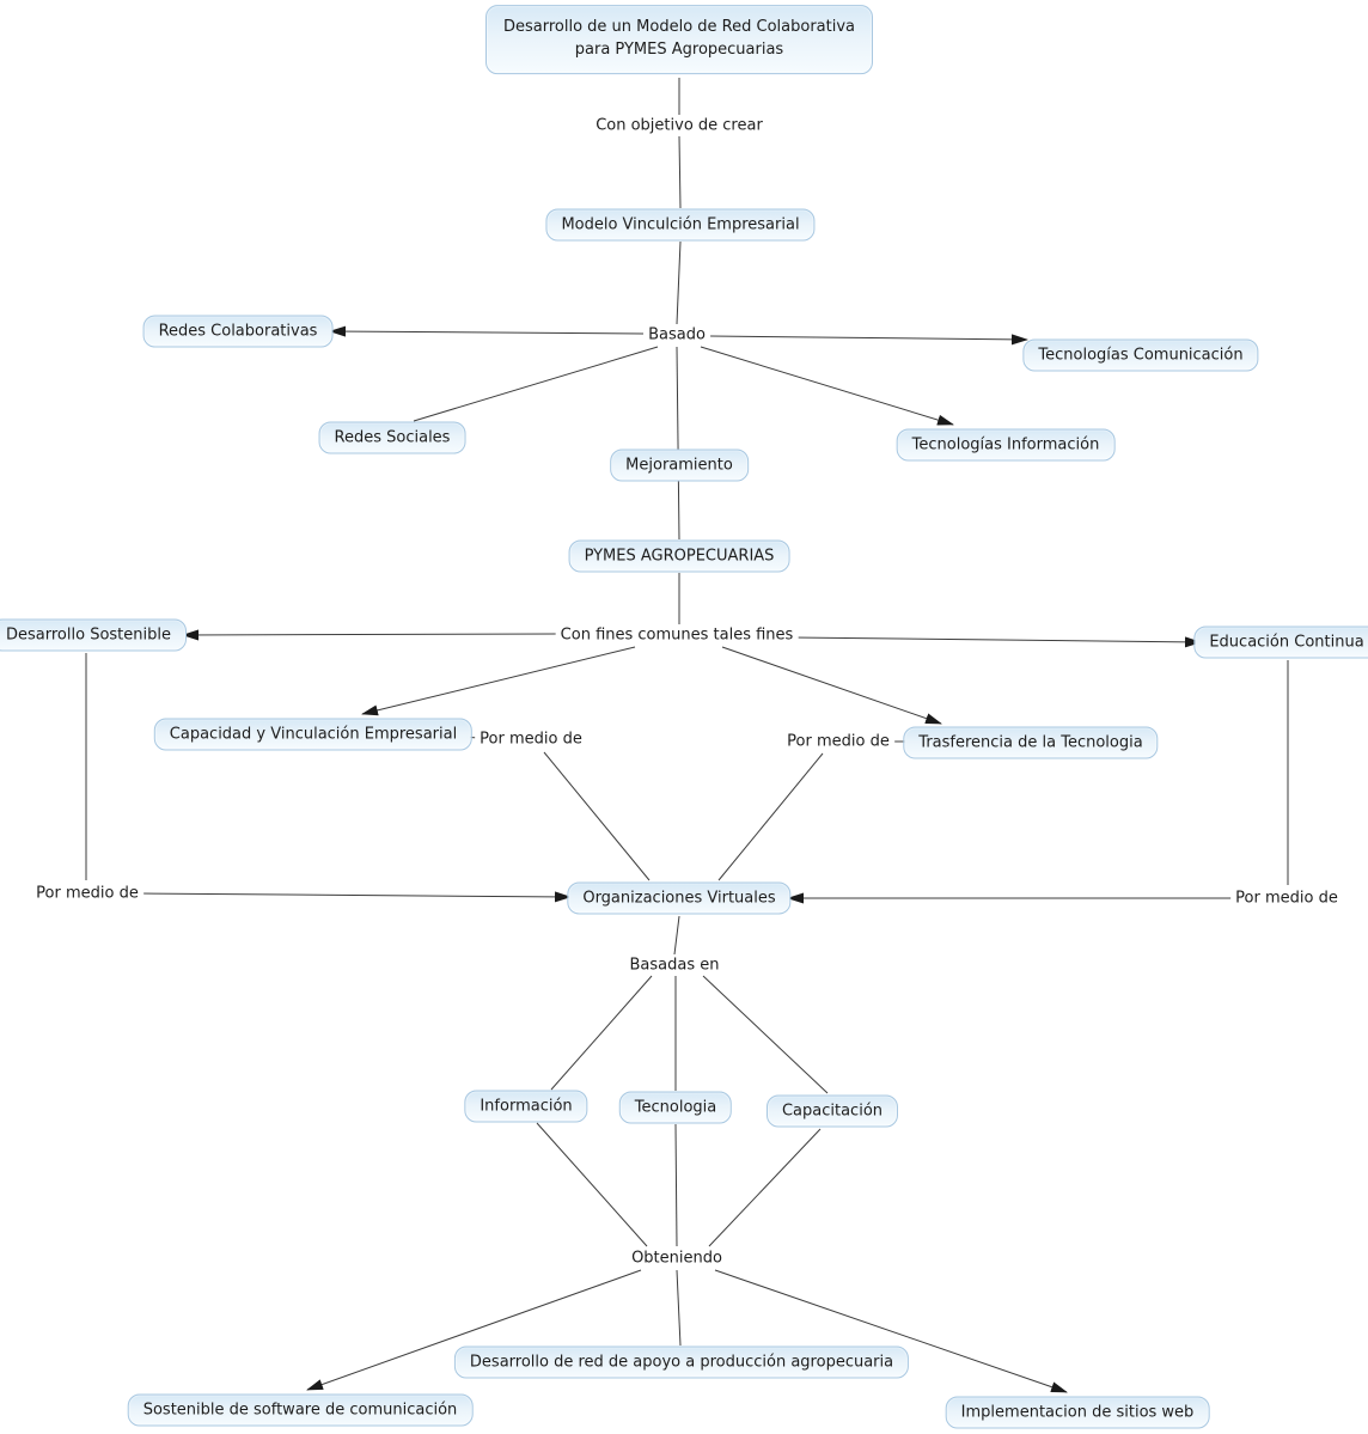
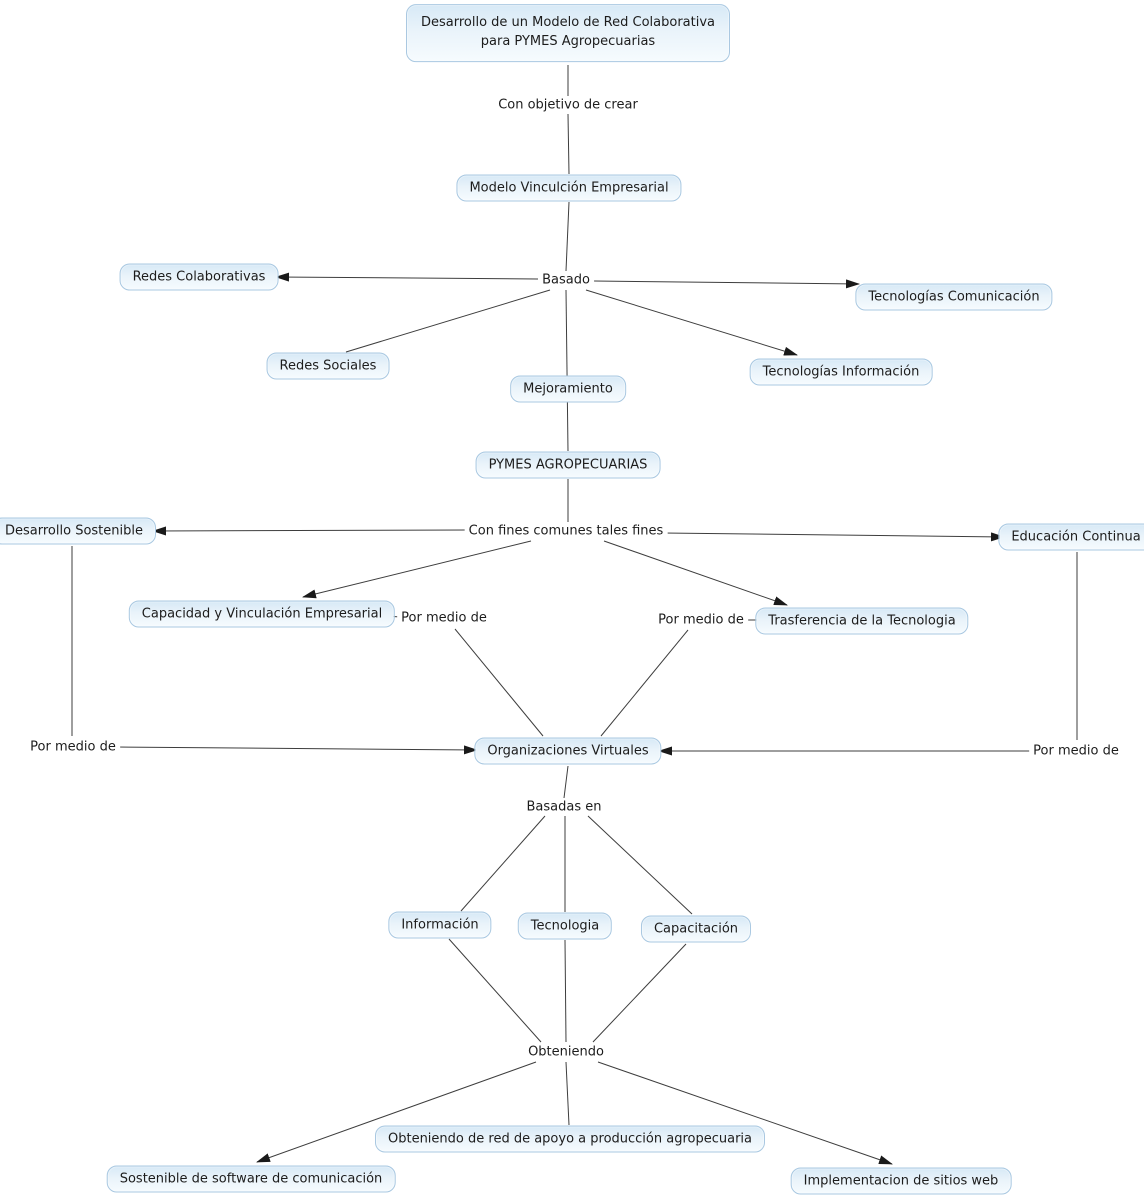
  Desarrollo de un Modelo de Red Colaborativa
  para PYMES Agropecuarias
  Modelo Vinculción Empresarial
  Redes Colaborativas
  Tecnologías Comunicación
  Redes Sociales
  Tecnologías Información
  Mejoramiento
  PYMES AGROPECUARIAS
  Desarrollo Sostenible
  Educación Continua
  Capacidad y Vinculación Empresarial
  Trasferencia de la Tecnologia
  Organizaciones Virtuales
  Información
  Tecnologia
  Capacitación
- Desarrollo de red de apoyo a producción agropecuaria
+ Obteniendo de red de apoyo a producción agropecuaria
  Sostenible de software de comunicación
  Implementacion de sitios web
  Con objetivo de crear
  Basado
  Con fines comunes tales fines
  Por medio de
  Por medio de
  Por medio de
  Por medio de
  Basadas en
  Obteniendo
